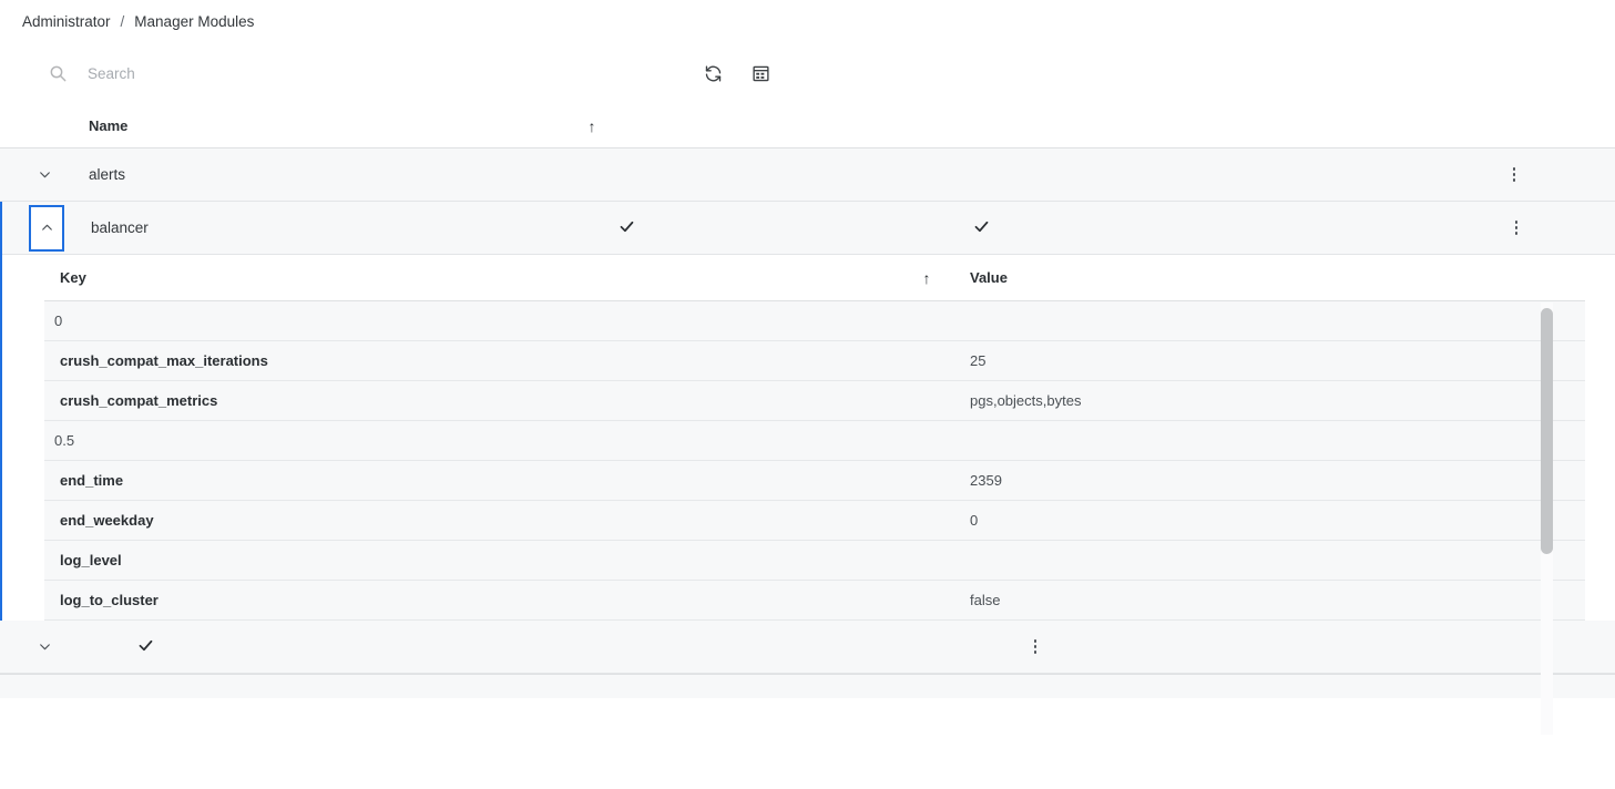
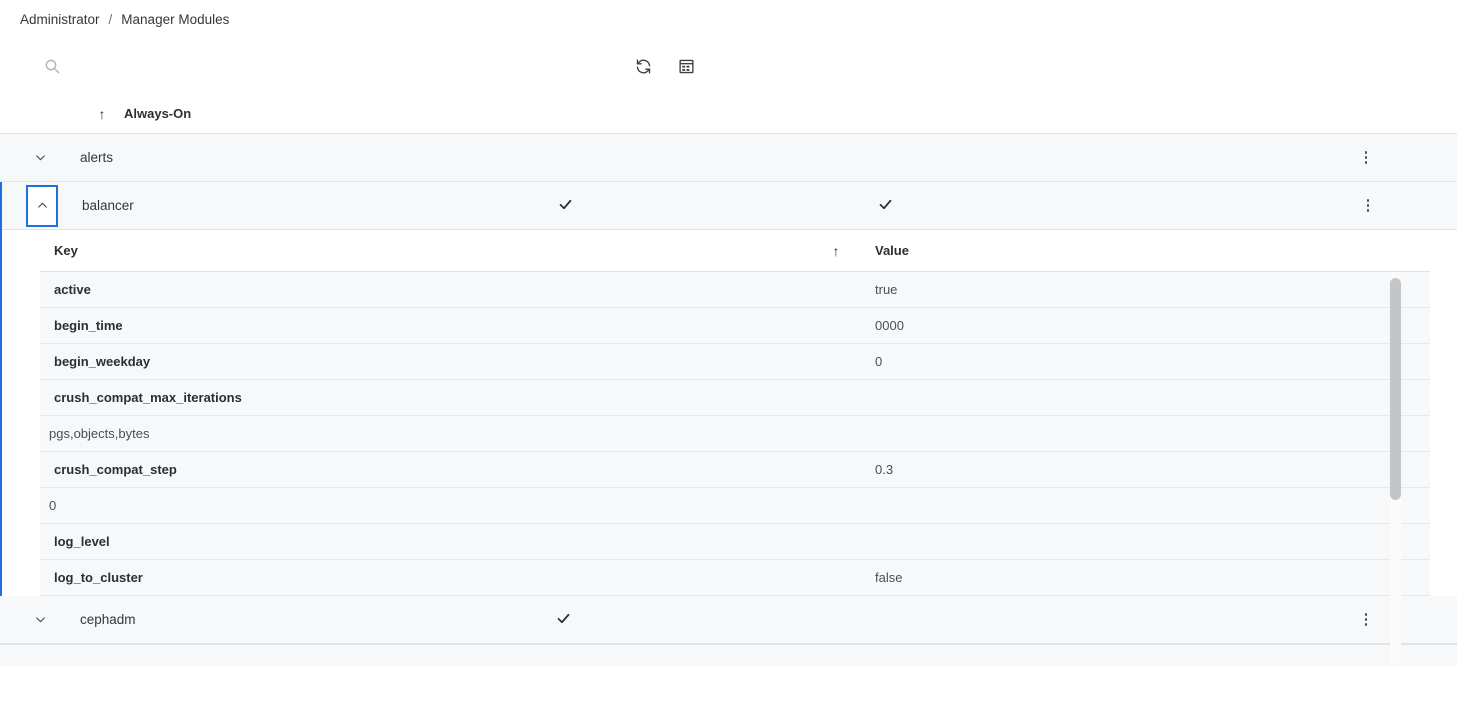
  Administrator
  /
  Manager Modules
- Search
- Name
  ↑
+ Always-On
  alerts
  balancer
  Key
  ↑
  Value
+ active
+ true
+ begin_time
+ 0000
+ begin_weekday
  0
  crush_compat_max_iterations
- 25
- crush_compat_metrics
  pgs,objects,bytes
+ crush_compat_step
- 0.5
+ 0.3
- end_time
- 2359
- end_weekday
  0
  log_level
  log_to_cluster
  false
+ cephadm
